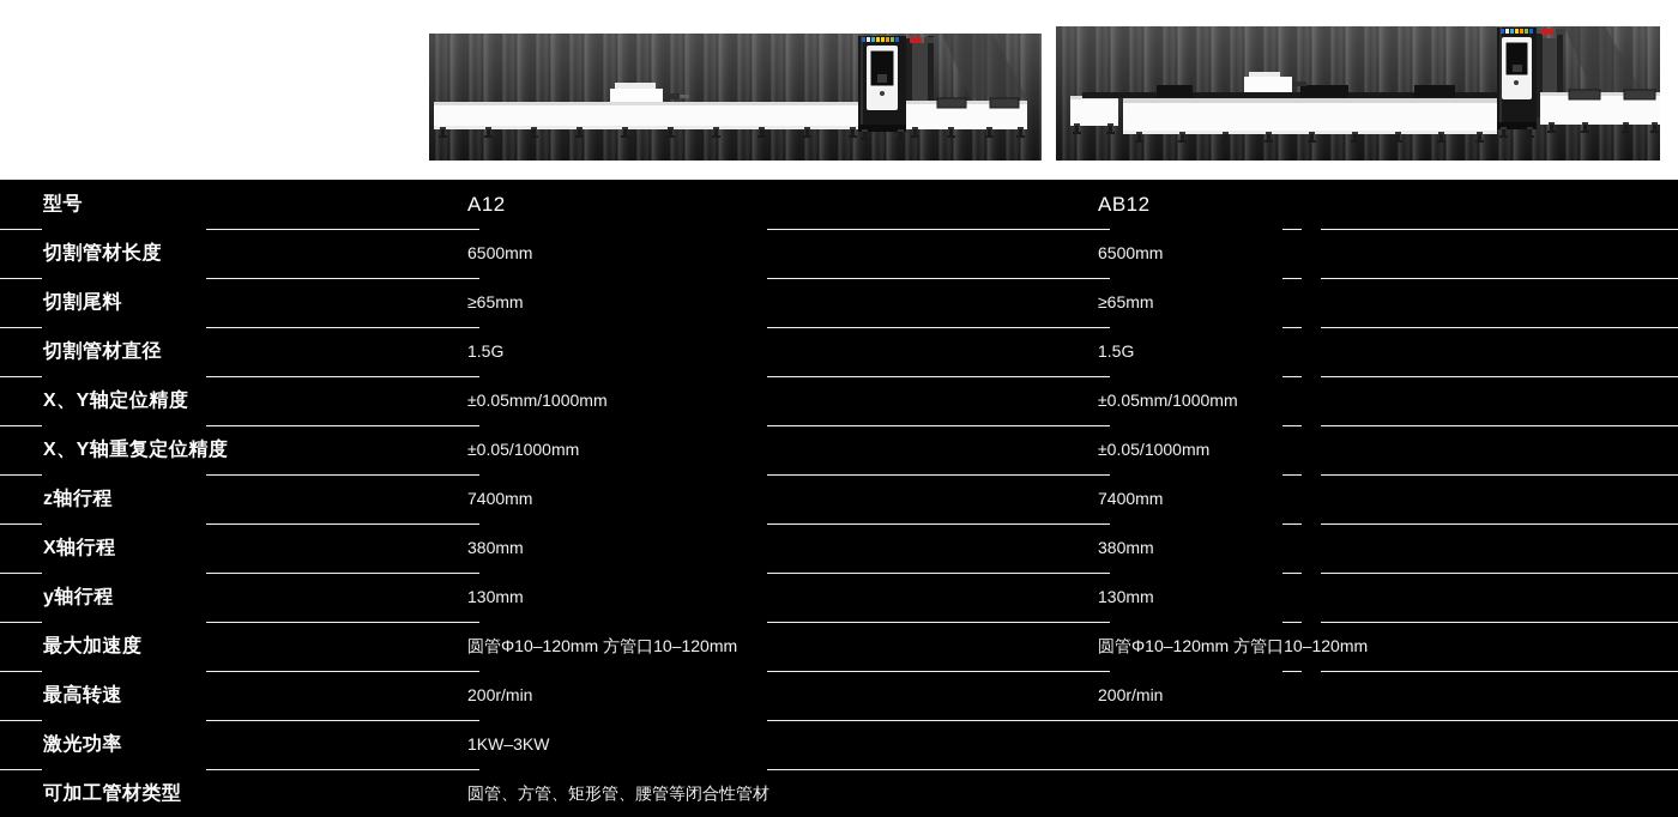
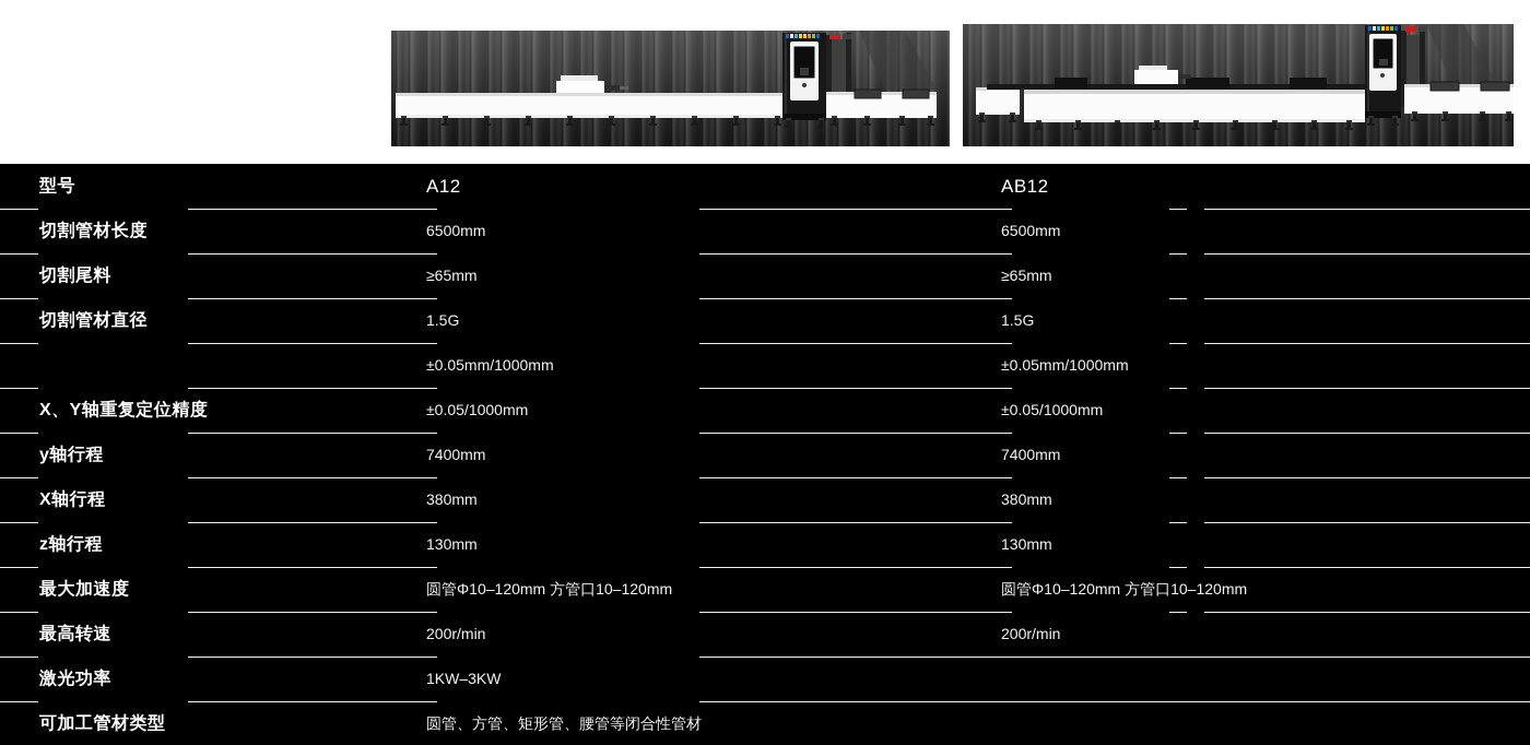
  型号
  A12
  AB12
  切割管材长度
  6500mm
  6500mm
  切割尾料
  ≥65mm
  ≥65mm
  切割管材直径
  1.5G
  1.5G
- X、Y轴定位精度
  ±0.05mm/1000mm
  ±0.05mm/1000mm
  X、Y轴重复定位精度
  ±0.05/1000mm
  ±0.05/1000mm
- z轴行程
+ y轴行程
  7400mm
  7400mm
  X轴行程
  380mm
  380mm
- y轴行程
+ z轴行程
  130mm
  130mm
  最大加速度
  圆管Φ10–120mm 方管口10–120mm
  圆管Φ10–120mm 方管口10–120mm
  最高转速
  200r/min
  200r/min
  激光功率
  1KW–3KW
  可加工管材类型
  圆管、方管、矩形管、腰管等闭合性管材
